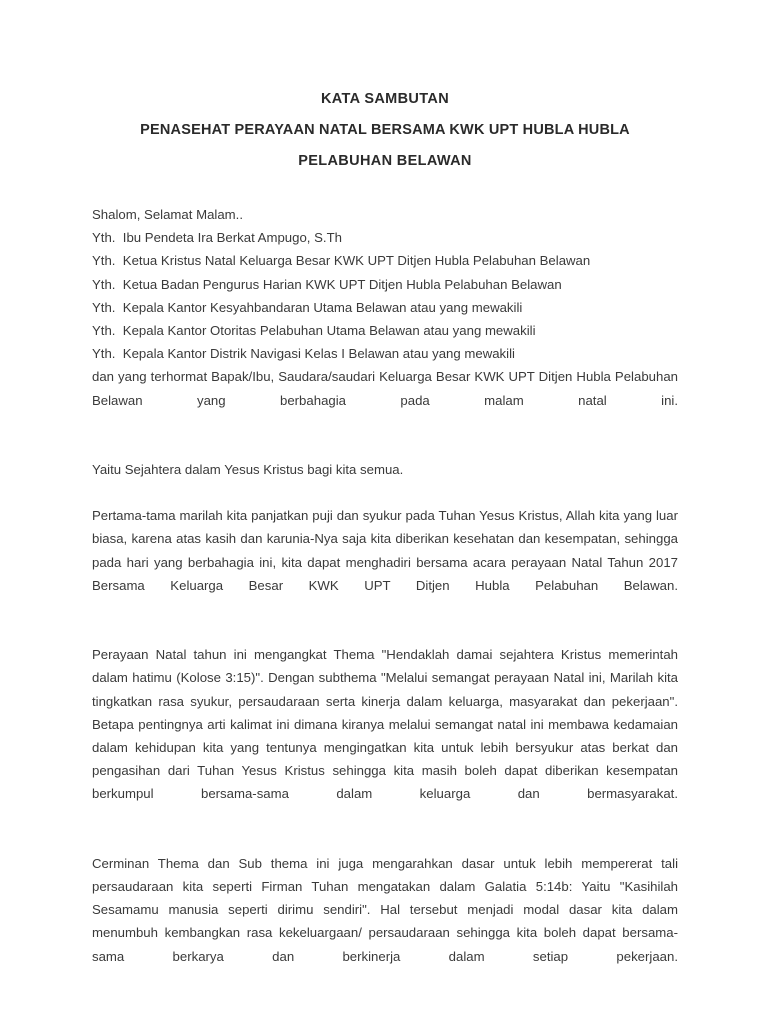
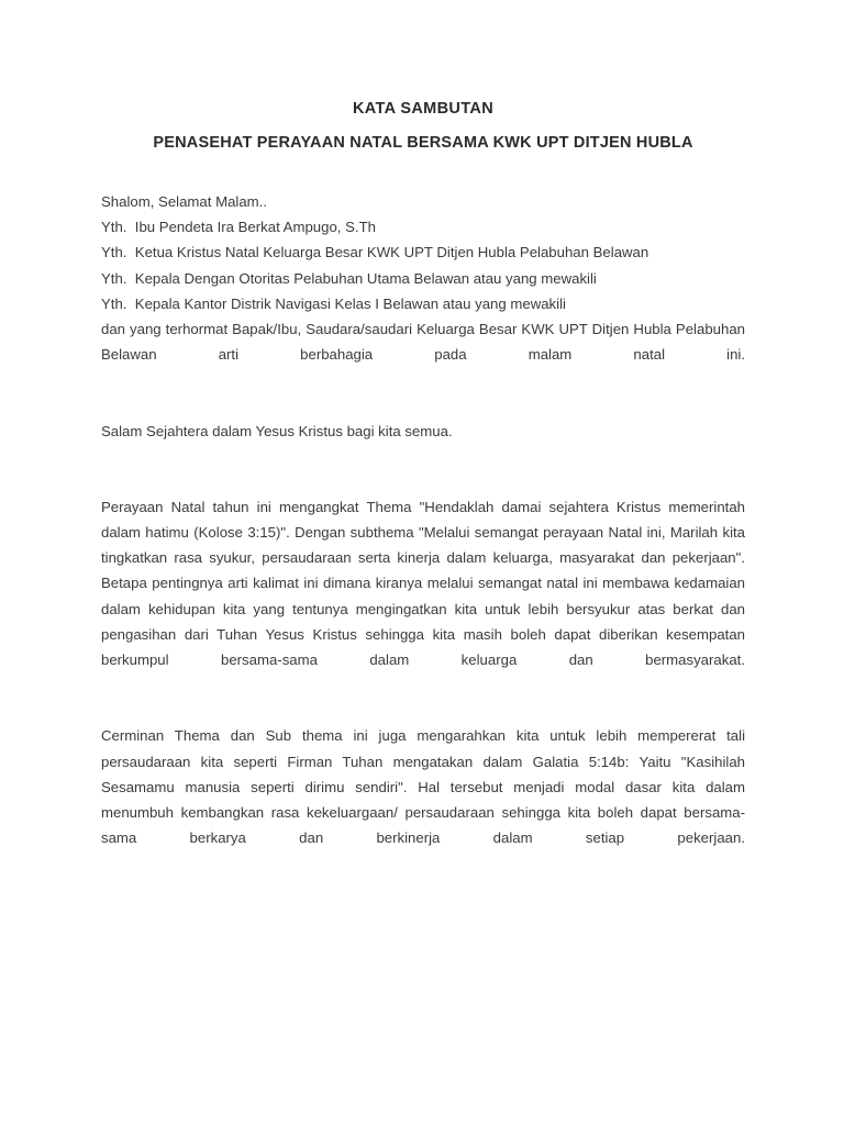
  KATA SAMBUTAN
- PENASEHAT PERAYAAN NATAL BERSAMA KWK UPT HUBLA HUBLA
+ PENASEHAT PERAYAAN NATAL BERSAMA KWK UPT DITJEN HUBLA
- PELABUHAN BELAWAN
  Shalom, Selamat Malam..
  Yth. Ibu Pendeta Ira Berkat Ampugo, S.Th
  Yth. Ketua Kristus Natal Keluarga Besar KWK UPT Ditjen Hubla Pelabuhan Belawan
- Yth. Ketua Badan Pengurus Harian KWK UPT Ditjen Hubla Pelabuhan Belawan
- Yth. Kepala Kantor Kesyahbandaran Utama Belawan atau yang mewakili
- Yth. Kepala Kantor Otoritas Pelabuhan Utama Belawan atau yang mewakili
+ Yth. Kepala Dengan Otoritas Pelabuhan Utama Belawan atau yang mewakili
  Yth. Kepala Kantor Distrik Navigasi Kelas I Belawan atau yang mewakili
- dan yang terhormat Bapak/Ibu, Saudara/saudari Keluarga Besar KWK UPT Ditjen Hubla Pelabuhan Belawan yang berbahagia pada malam natal ini.
+ dan yang terhormat Bapak/Ibu, Saudara/saudari Keluarga Besar KWK UPT Ditjen Hubla Pelabuhan Belawan arti berbahagia pada malam natal ini.
- Yaitu Sejahtera dalam Yesus Kristus bagi kita semua.
+ Salam Sejahtera dalam Yesus Kristus bagi kita semua.
- Pertama-tama marilah kita panjatkan puji dan syukur pada Tuhan Yesus Kristus, Allah kita yang luar biasa, karena atas kasih dan karunia-Nya saja kita diberikan kesehatan dan kesempatan, sehingga pada hari yang berbahagia ini, kita dapat menghadiri bersama acara perayaan Natal Tahun 2017 Bersama Keluarga Besar KWK UPT Ditjen Hubla Pelabuhan Belawan.
  Perayaan Natal tahun ini mengangkat Thema "Hendaklah damai sejahtera Kristus memerintah dalam hatimu (Kolose 3:15)". Dengan subthema "Melalui semangat perayaan Natal ini, Marilah kita tingkatkan rasa syukur, persaudaraan serta kinerja dalam keluarga, masyarakat dan pekerjaan". Betapa pentingnya arti kalimat ini dimana kiranya melalui semangat natal ini membawa kedamaian dalam kehidupan kita yang tentunya mengingatkan kita untuk lebih bersyukur atas berkat dan pengasihan dari Tuhan Yesus Kristus sehingga kita masih boleh dapat diberikan kesempatan berkumpul bersama-sama dalam keluarga dan bermasyarakat.
- Cerminan Thema dan Sub thema ini juga mengarahkan dasar untuk lebih mempererat tali persaudaraan kita seperti Firman Tuhan mengatakan dalam Galatia 5:14b: Yaitu "Kasihilah Sesamamu manusia seperti dirimu sendiri". Hal tersebut menjadi modal dasar kita dalam menumbuh kembangkan rasa kekeluargaan/ persaudaraan sehingga kita boleh dapat bersama-sama berkarya dan berkinerja dalam setiap pekerjaan.
+ Cerminan Thema dan Sub thema ini juga mengarahkan kita untuk lebih mempererat tali persaudaraan kita seperti Firman Tuhan mengatakan dalam Galatia 5:14b: Yaitu "Kasihilah Sesamamu manusia seperti dirimu sendiri". Hal tersebut menjadi modal dasar kita dalam menumbuh kembangkan rasa kekeluargaan/ persaudaraan sehingga kita boleh dapat bersama-sama berkarya dan berkinerja dalam setiap pekerjaan.
